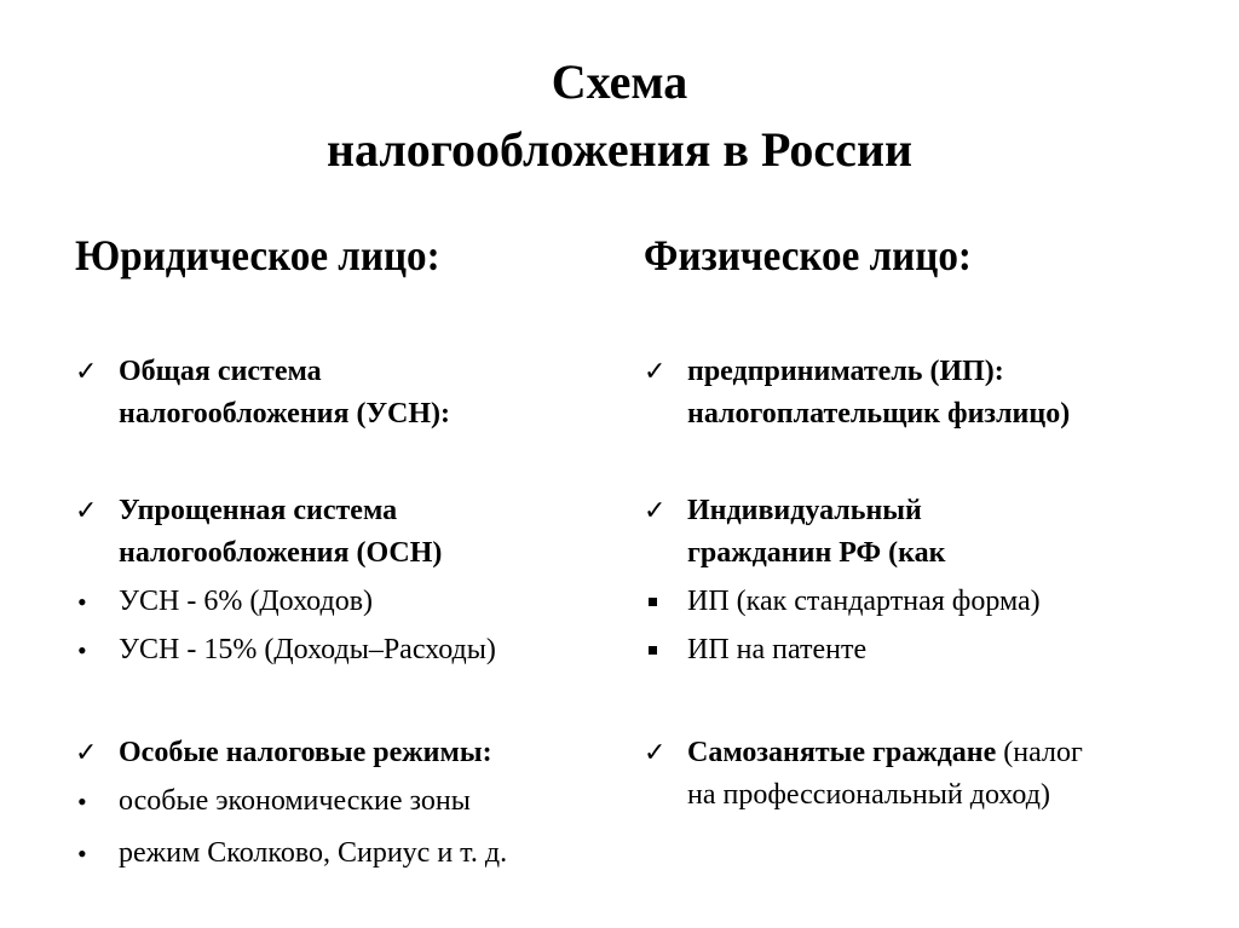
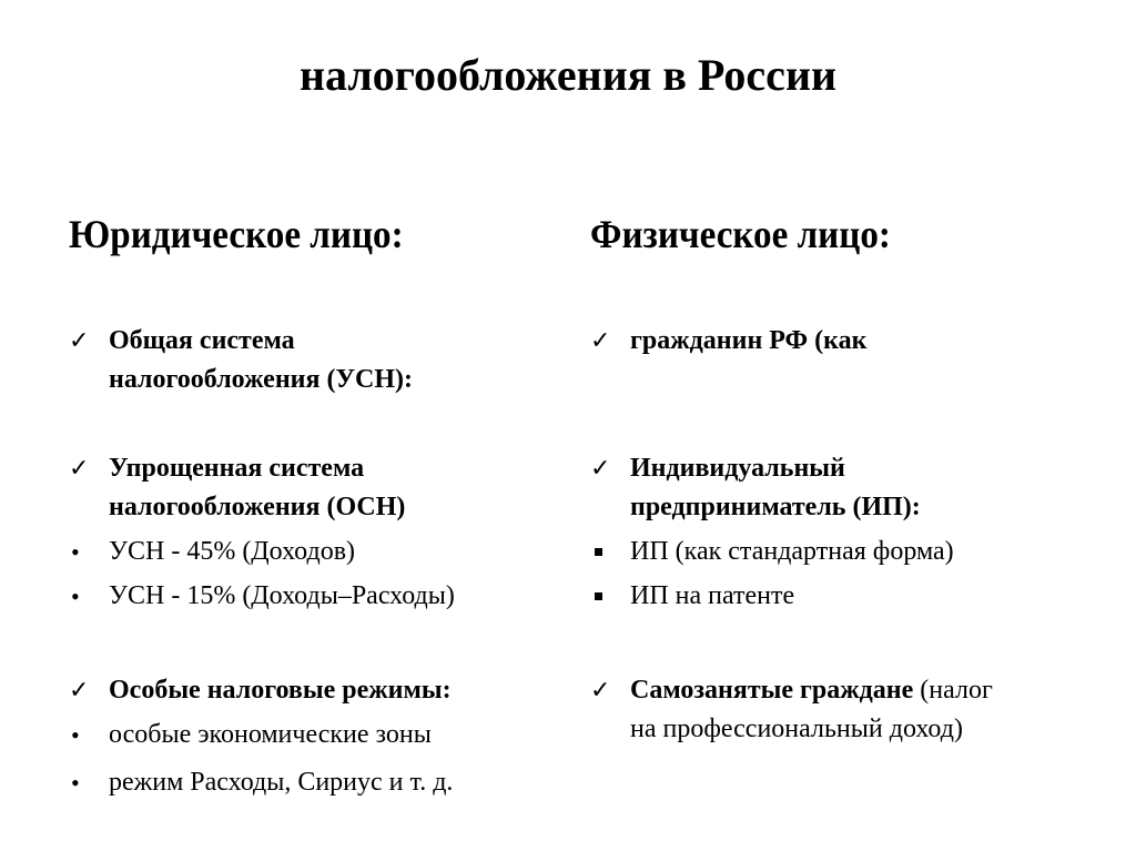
- Схема
  налогообложения в России
  Юридическое лицо:
  Физическое лицо:
  ✓
  Общая система
  налогообложения (УСН):
  ✓
  Упрощенная система
  налогообложения (ОСН)
  •
- УСН - 6% (Доходов)
+ УСН - 45% (Доходов)
  •
  УСН - 15% (Доходы–Расходы)
  ✓
  Особые налоговые режимы:
  •
  особые экономические зоны
  •
- режим Сколково, Сириус и т. д.
+ режим Расходы, Сириус и т. д.
  ✓
- предприниматель (ИП):
+ гражданин РФ (как
- налогоплательщик физлицо)
  ✓
  Индивидуальный
- гражданин РФ (как
+ предприниматель (ИП):
  ИП (как стандартная форма)
  ИП на патенте
  ✓
  Самозанятые граждане (налог
  на профессиональный доход)
